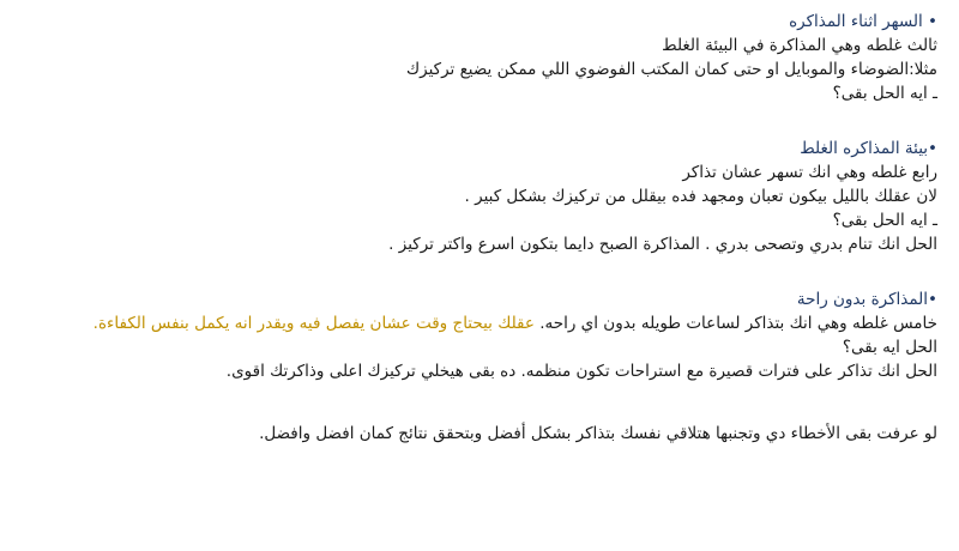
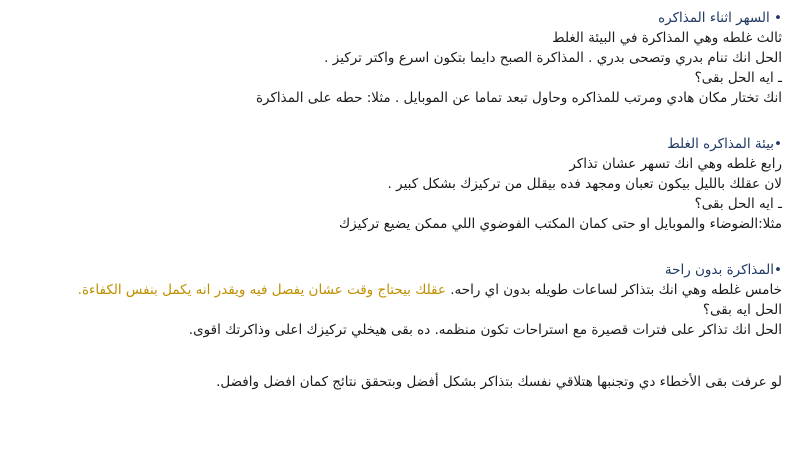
  • السهر اثناء المذاكره
  ثالث غلطه وهي المذاكرة في البيئة الغلط
- مثلا:الضوضاء والموبايل او حتى كمان المكتب الفوضوي اللي ممكن يضيع تركيزك
+ الحل انك تنام بدري وتصحى بدري . المذاكرة الصبح دايما بتكون اسرع واكتر تركيز .
  ـ ايه الحل بقى؟
+ انك تختار مكان هادي ومرتب للمذاكره وحاول تبعد تماما عن الموبايل . مثلا: حطه على المذاكرة
  •بيئة المذاكره الغلط
  رابع غلطه وهي انك تسهر عشان تذاكر
  لان عقلك بالليل بيكون تعبان ومجهد فده بيقلل من تركيزك بشكل كبير .
  ـ ايه الحل بقى؟
- الحل انك تنام بدري وتصحى بدري . المذاكرة الصبح دايما بتكون اسرع واكتر تركيز .
+ مثلا:الضوضاء والموبايل او حتى كمان المكتب الفوضوي اللي ممكن يضيع تركيزك
  •المذاكرة بدون راحة
  خامس غلطه وهي انك بتذاكر لساعات طويله بدون اي راحه. عقلك بيحتاج وقت عشان يفصل فيه ويقدر انه يكمل بنفس الكفاءة.
  الحل ايه بقى؟
  الحل انك تذاكر على فترات قصيرة مع استراحات تكون منظمه. ده بقى هيخلي تركيزك اعلى وذاكرتك اقوى.
  لو عرفت بقى الأخطاء دي وتجنبها هتلاقي نفسك بتذاكر بشكل أفضل وبتحقق نتائج كمان افضل وافضل.
